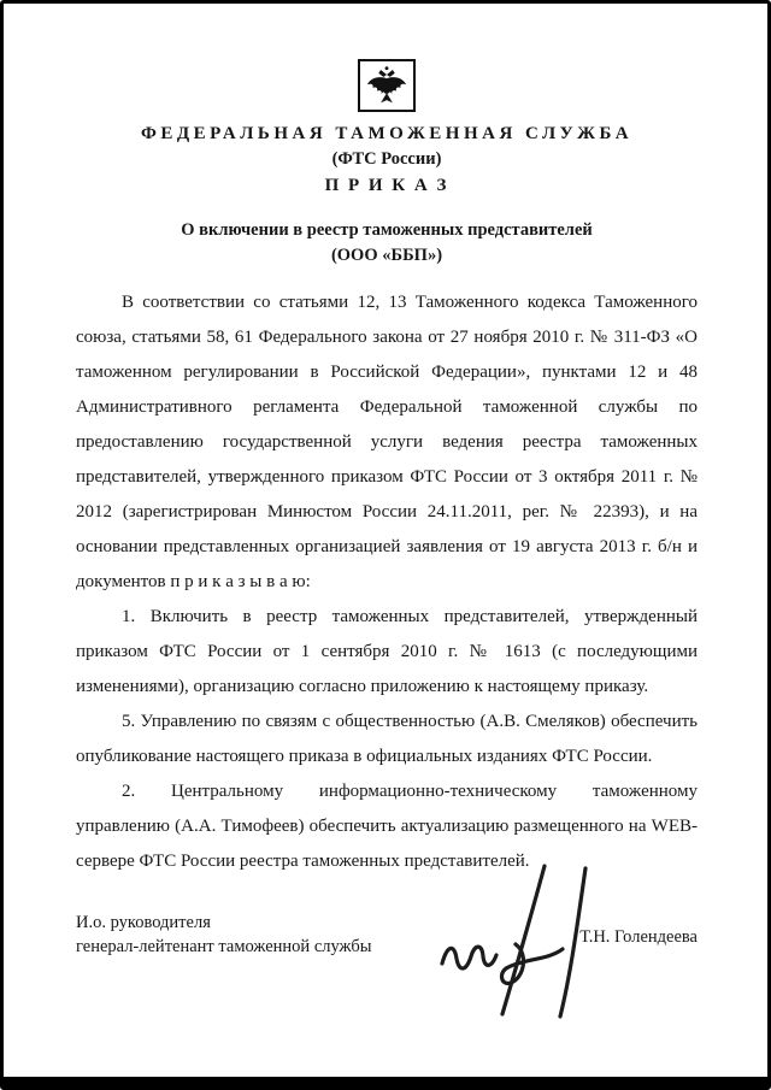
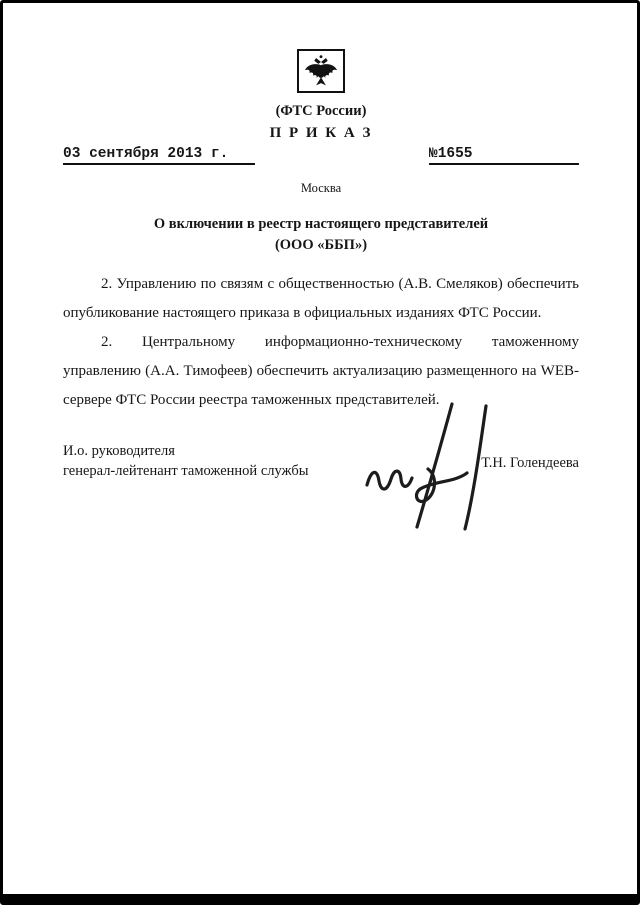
- ФЕДЕРАЛЬНАЯ ТАМОЖЕННАЯ СЛУЖБА
  (ФТС России)
  П Р И К А З
+ 03 сентября 2013 г.
+ №1655
+ Москва
- О включении в реестр таможенных представителей
+ О включении в реестр настоящего представителей
  (ООО «ББП»)
- В соответствии со статьями 12, 13 Таможенного кодекса Таможенного союза, статьями 58, 61 Федерального закона от 27 ноября 2010 г. № 311-ФЗ «О таможенном регулировании в Российской Федерации», пунктами 12 и 48 Административного регламента Федеральной таможенной службы по предоставлению государственной услуги ведения реестра таможенных представителей, утвержденного приказом ФТС России от 3 октября 2011 г. № 2012 (зарегистрирован Минюстом России 24.11.2011, рег. № 22393), и на основании представленных организацией заявления от 19 августа 2013 г. б/н и документов п р и к а з ы в а ю:
- 1. Включить в реестр таможенных представителей, утвержденный приказом ФТС России от 1 сентября 2010 г. № 1613 (с последующими изменениями), организацию согласно приложению к настоящему приказу.
- 5. Управлению по связям с общественностью (А.В. Смеляков) обеспечить опубликование настоящего приказа в официальных изданиях ФТС России.
+ 2. Управлению по связям с общественностью (А.В. Смеляков) обеспечить опубликование настоящего приказа в официальных изданиях ФТС России.
  2. Центральному информационно-техническому таможенному управлению (А.А. Тимофеев) обеспечить актуализацию размещенного на WEB-сервере ФТС России реестра таможенных представителей.
  И.о. руководителя
  генерал-лейтенант таможенной службы
  Т.Н. Голендеева
